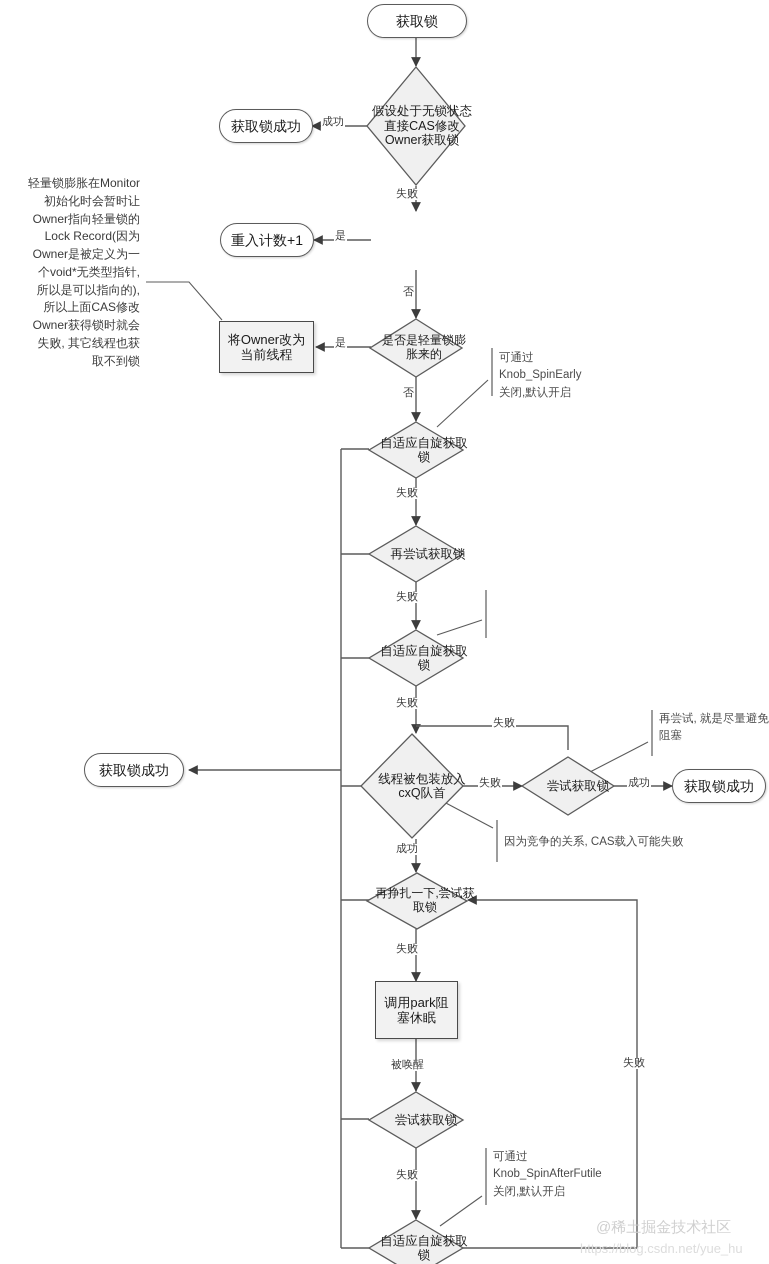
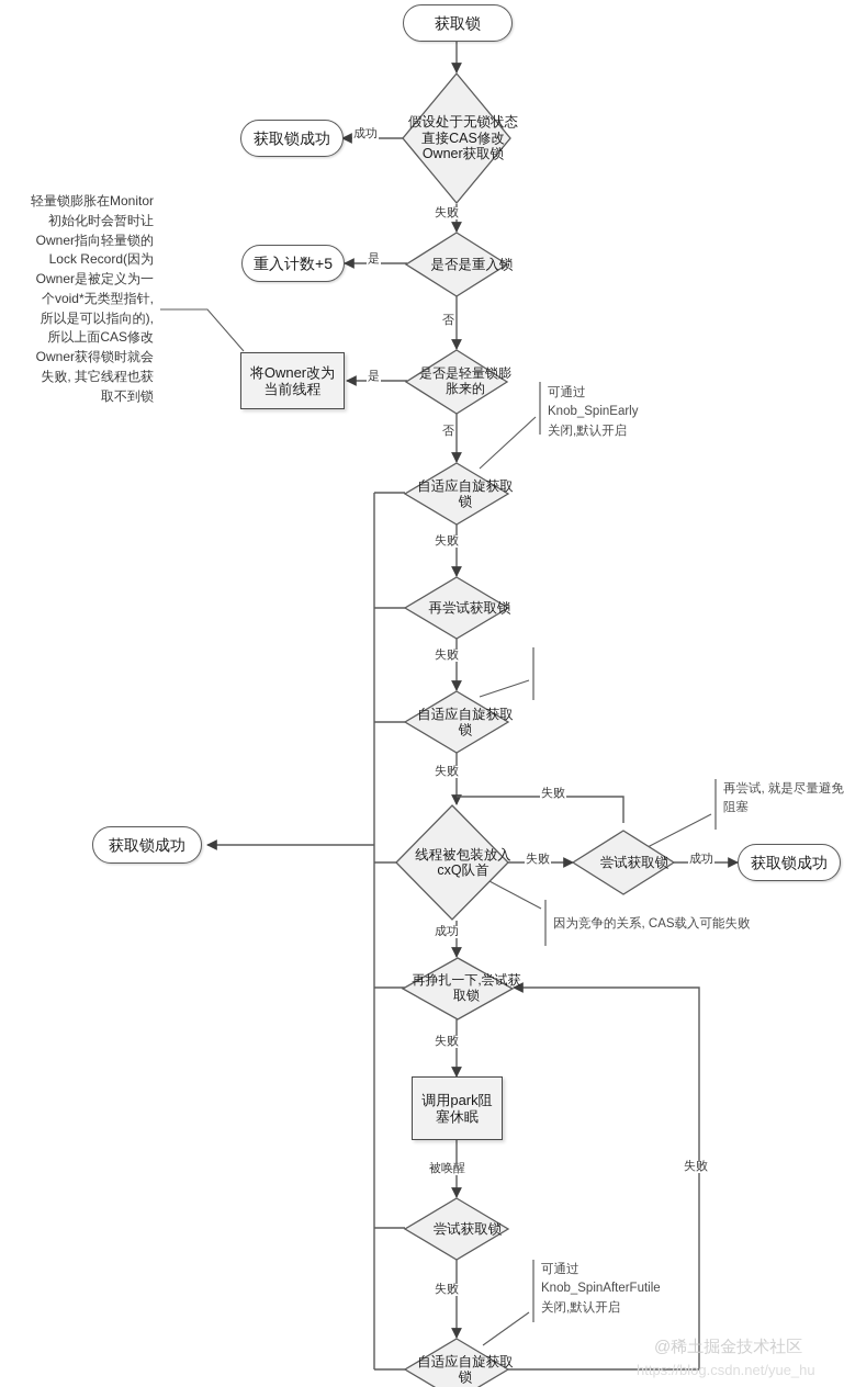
  获取锁
  假设处于无锁状态直接CAS修改Owner获取锁
  获取锁成功
+ 是否是重入锁
- 重入计数+1
+ 重入计数+5
  是否是轻量锁膨胀来的
  将Owner改为当前线程
  自适应自旋获取锁
  再尝试获取锁
  自适应自旋获取锁
  线程被包装放入cxQ队首
  尝试获取锁
  获取锁成功
  获取锁成功
  再挣扎一下,尝试获取锁
  调用park阻塞休眠
  尝试获取锁
  自适应自旋获取锁
  成功
  失败
  是
  否
  是
  否
  失败
  失败
  失败
  失败
  失败
  成功
  成功
  失败
  被唤醒
  失败
  失败
  轻量锁膨胀在Monitor
  初始化时会暂时让
  Owner指向轻量锁的
  Lock Record(因为
  Owner是被定义为一
  个void*无类型指针,
  所以是可以指向的),
  所以上面CAS修改
  Owner获得锁时就会
  失败, 其它线程也获
  取不到锁
  可通过
  Knob_SpinEarly
  关闭,默认开启
  再尝试, 就是尽量避免阻塞
  因为竞争的关系, CAS载入可能失败
  可通过
  Knob_SpinAfterFutile
  关闭,默认开启
  @稀土掘金技术社区
  https://blog.csdn.net/yue_hu
